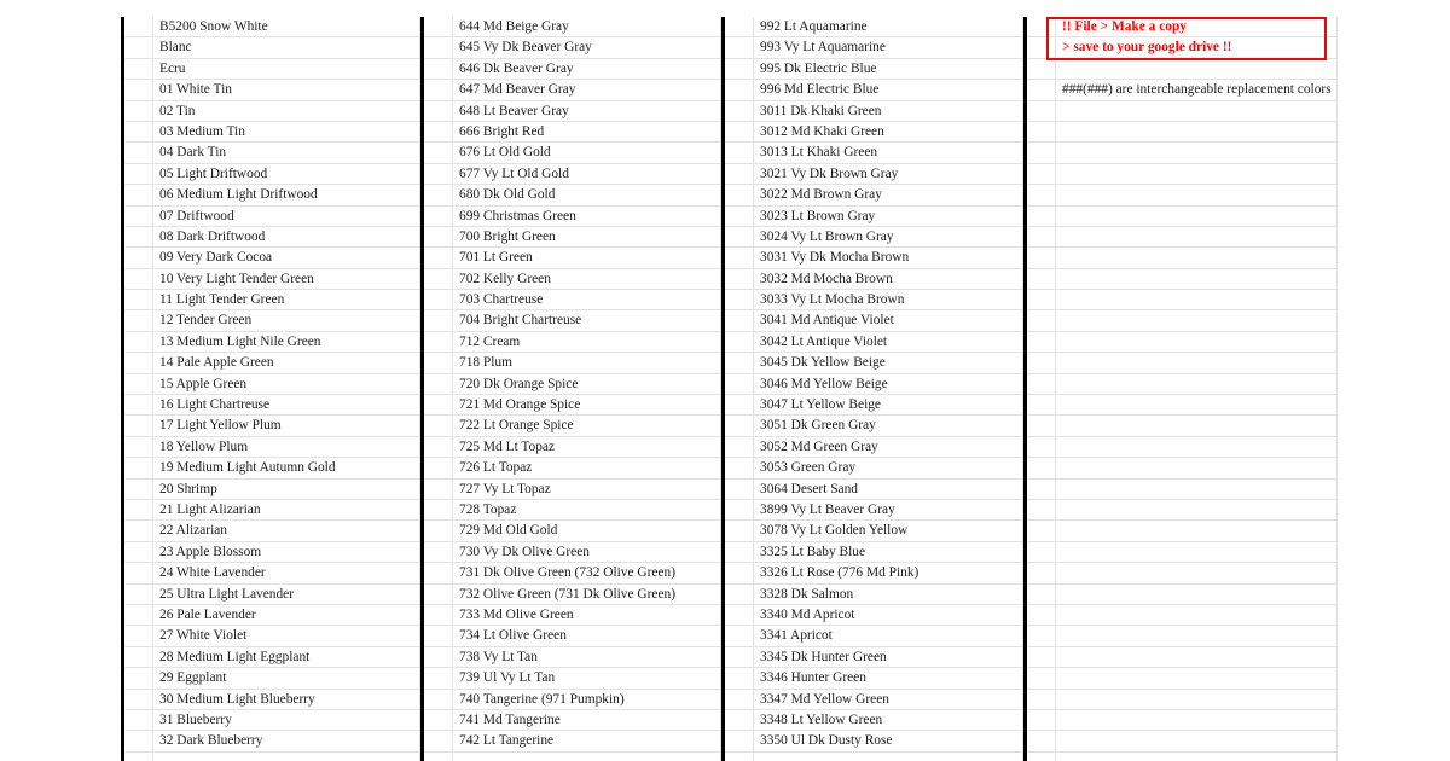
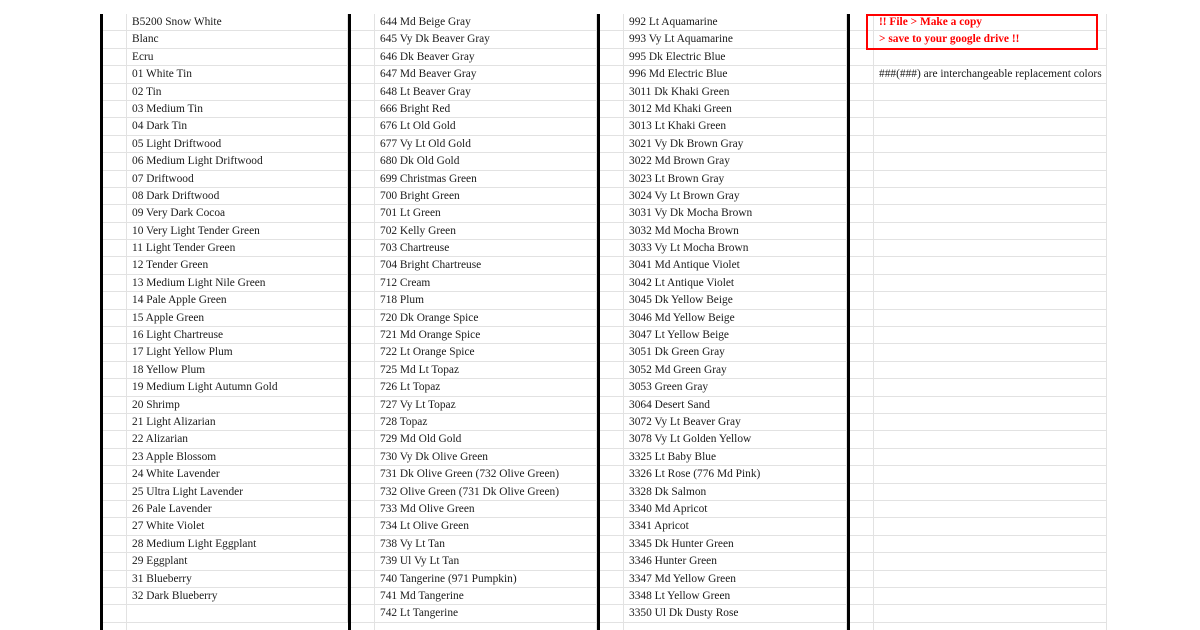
  B5200 Snow White
  Blanc
  Ecru
  01 White Tin
  02 Tin
  03 Medium Tin
  04 Dark Tin
  05 Light Driftwood
  06 Medium Light Driftwood
  07 Driftwood
  08 Dark Driftwood
  09 Very Dark Cocoa
  10 Very Light Tender Green
  11 Light Tender Green
  12 Tender Green
  13 Medium Light Nile Green
  14 Pale Apple Green
  15 Apple Green
  16 Light Chartreuse
  17 Light Yellow Plum
  18 Yellow Plum
  19 Medium Light Autumn Gold
  20 Shrimp
  21 Light Alizarian
  22 Alizarian
  23 Apple Blossom
  24 White Lavender
  25 Ultra Light Lavender
  26 Pale Lavender
  27 White Violet
  28 Medium Light Eggplant
  29 Eggplant
- 30 Medium Light Blueberry
  31 Blueberry
  32 Dark Blueberry
  644 Md Beige Gray
  645 Vy Dk Beaver Gray
  646 Dk Beaver Gray
  647 Md Beaver Gray
  648 Lt Beaver Gray
  666 Bright Red
  676 Lt Old Gold
  677 Vy Lt Old Gold
  680 Dk Old Gold
  699 Christmas Green
  700 Bright Green
  701 Lt Green
  702 Kelly Green
  703 Chartreuse
  704 Bright Chartreuse
  712 Cream
  718 Plum
  720 Dk Orange Spice
  721 Md Orange Spice
  722 Lt Orange Spice
  725 Md Lt Topaz
  726 Lt Topaz
  727 Vy Lt Topaz
  728 Topaz
  729 Md Old Gold
  730 Vy Dk Olive Green
  731 Dk Olive Green (732 Olive Green)
  732 Olive Green (731 Dk Olive Green)
  733 Md Olive Green
  734 Lt Olive Green
  738 Vy Lt Tan
  739 Ul Vy Lt Tan
  740 Tangerine (971 Pumpkin)
  741 Md Tangerine
  742 Lt Tangerine
  992 Lt Aquamarine
  993 Vy Lt Aquamarine
  995 Dk Electric Blue
  996 Md Electric Blue
  3011 Dk Khaki Green
  3012 Md Khaki Green
  3013 Lt Khaki Green
  3021 Vy Dk Brown Gray
  3022 Md Brown Gray
  3023 Lt Brown Gray
  3024 Vy Lt Brown Gray
  3031 Vy Dk Mocha Brown
  3032 Md Mocha Brown
  3033 Vy Lt Mocha Brown
  3041 Md Antique Violet
  3042 Lt Antique Violet
  3045 Dk Yellow Beige
  3046 Md Yellow Beige
  3047 Lt Yellow Beige
  3051 Dk Green Gray
  3052 Md Green Gray
  3053 Green Gray
  3064 Desert Sand
- 3899 Vy Lt Beaver Gray
+ 3072 Vy Lt Beaver Gray
  3078 Vy Lt Golden Yellow
  3325 Lt Baby Blue
  3326 Lt Rose (776 Md Pink)
  3328 Dk Salmon
  3340 Md Apricot
  3341 Apricot
  3345 Dk Hunter Green
  3346 Hunter Green
  3347 Md Yellow Green
  3348 Lt Yellow Green
  3350 Ul Dk Dusty Rose
  !! File > Make a copy
  > save to your google drive !!
  ###(###) are interchangeable replacement colors
